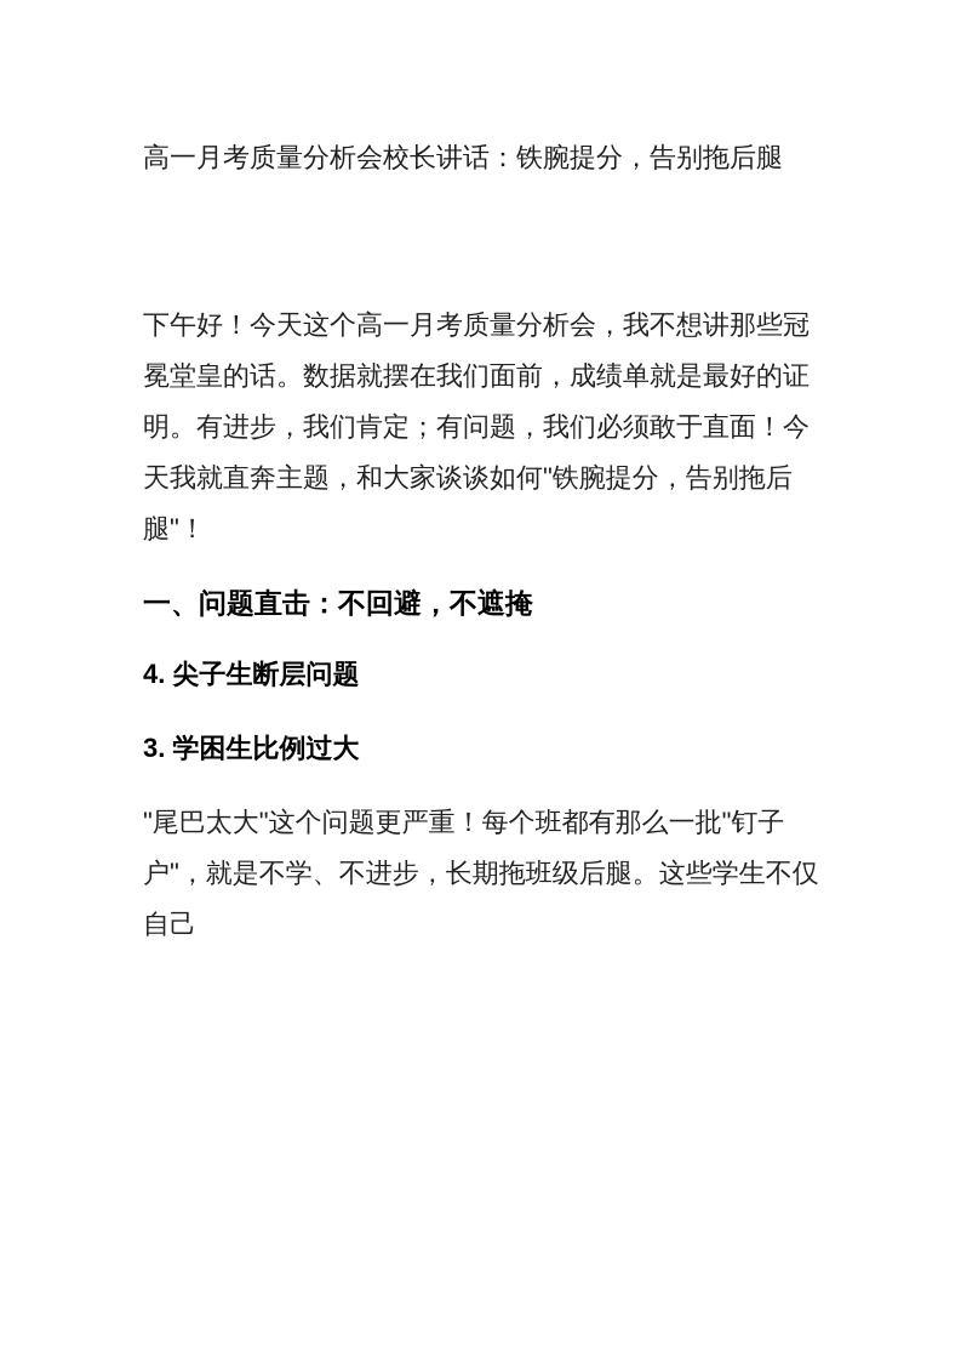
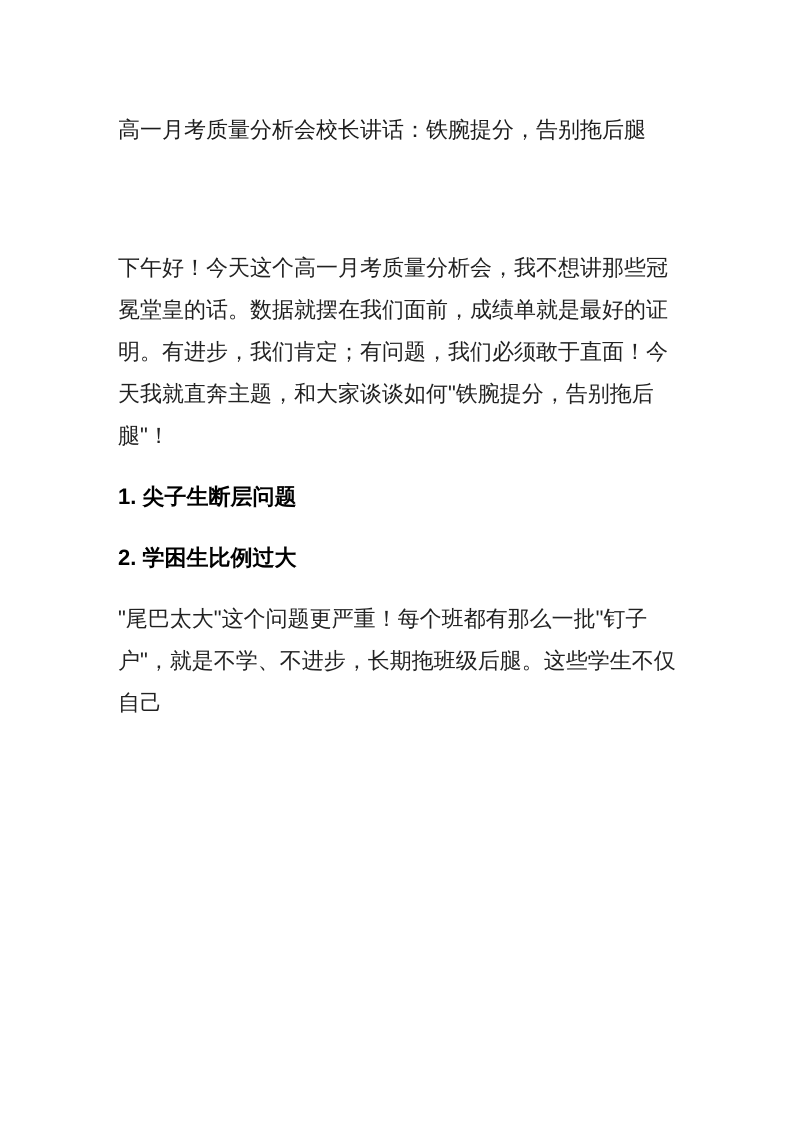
  高一月考质量分析会校长讲话：铁腕提分，告别拖后腿
  下午好！今天这个高一月考质量分析会，我不想讲那些冠冕堂皇的话。数据就摆在我们面前，成绩单就是最好的证明。有进步，我们肯定；有问题，我们必须敢于直面！今天我就直奔主题，和大家谈谈如何"铁腕提分，告别拖后腿"！
- 一、问题直击：不回避，不遮掩
- 4. 尖子生断层问题
+ 1. 尖子生断层问题
- 3. 学困生比例过大
+ 2. 学困生比例过大
  "尾巴太大"这个问题更严重！每个班都有那么一批"钉子户"，就是不学、不进步，长期拖班级后腿。这些学生不仅自己
